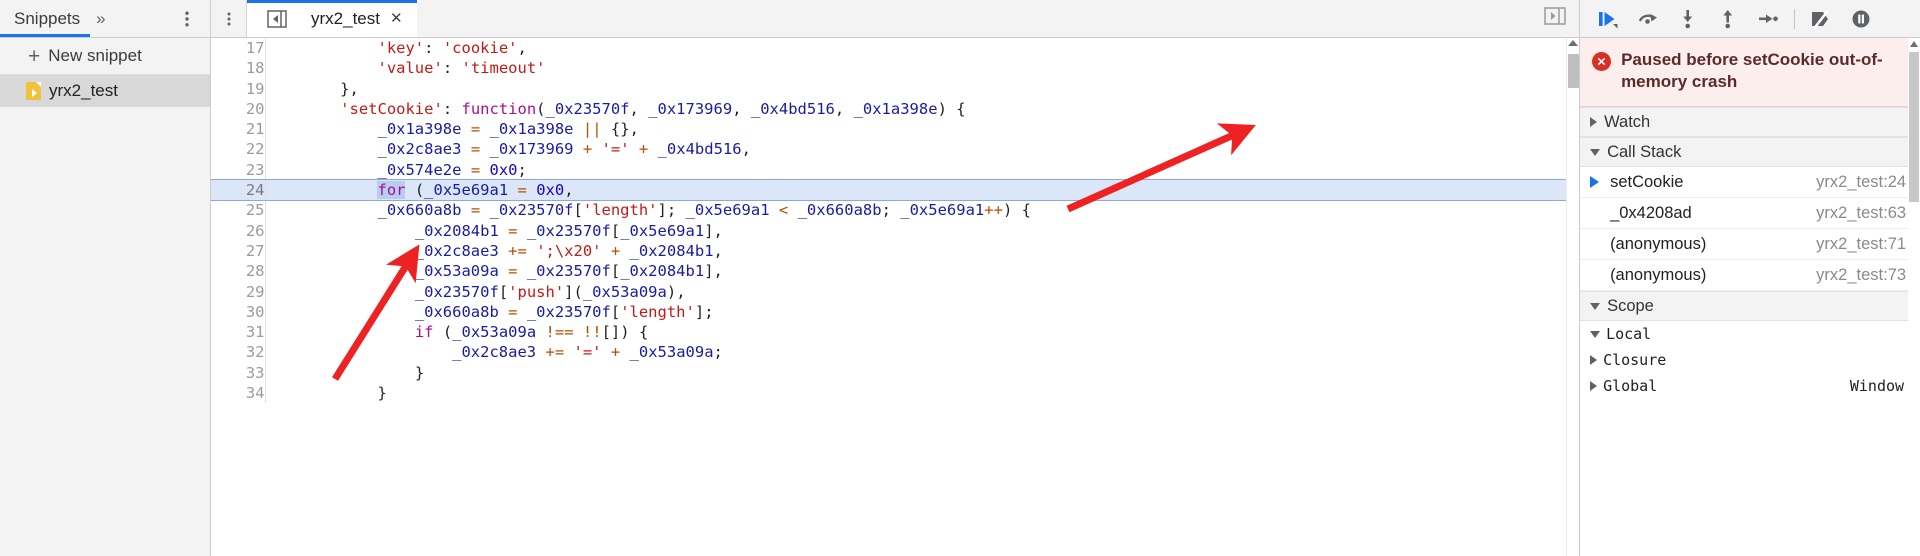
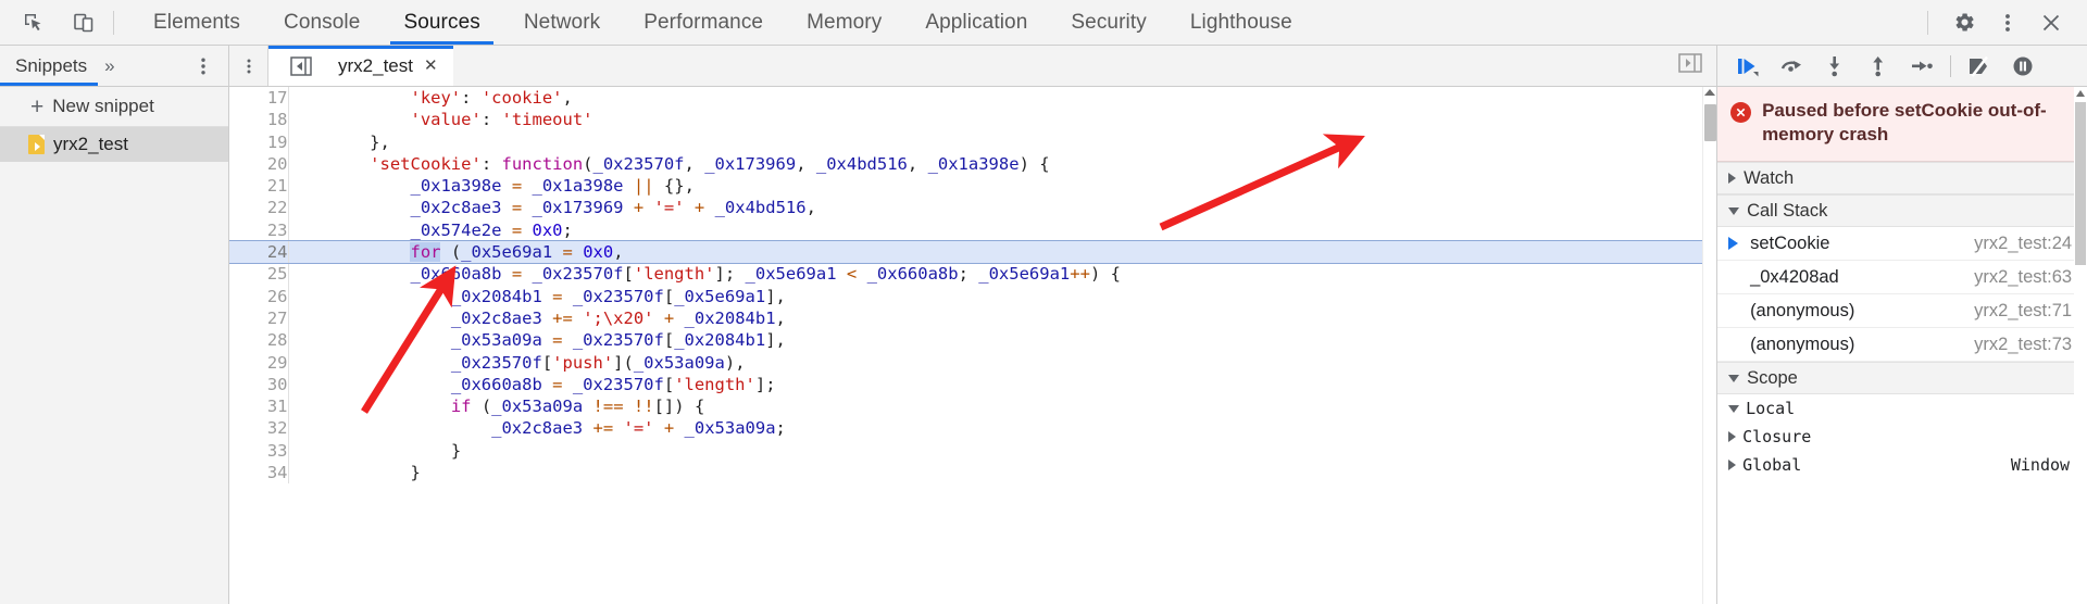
+ Elements
+ Console
+ Sources
+ Network
+ Performance
+ Memory
+ Application
+ Security
+ Lighthouse
  Snippets
  »
  +
  New snippet
  yrx2_test
  yrx2_test
  ✕
  17	'key': 'cookie',
  18	'value': 'timeout'
  19	},
  20	'setCookie': function(_0x23570f, _0x173969, _0x4bd516, _0x1a398e) {
  21	_0x1a398e = _0x1a398e || {},
  22	_0x2c8ae3 = _0x173969 + '=' + _0x4bd516,
  23	_0x574e2e = 0x0;
  24	for (_0x5e69a1 = 0x0,
  25	_0x660a8b = _0x23570f['length']; _0x5e69a1 < _0x660a8b; _0x5e69a1++) {
  26	_0x2084b1 = _0x23570f[_0x5e69a1],
  27	_0x2c8ae3 += ';\x20' + _0x2084b1,
  28	_0x53a09a = _0x23570f[_0x2084b1],
  29	_0x23570f['push'](_0x53a09a),
  30	_0x660a8b = _0x23570f['length'];
  31	if (_0x53a09a !== !![]) {
  32	_0x2c8ae3 += '=' + _0x53a09a;
  33	}
  34	}
  Paused before setCookie out-of-memory crash
  Watch
  Call Stack
  setCookie
  yrx2_test:24
  _0x4208ad
  yrx2_test:63
  (anonymous)
  yrx2_test:71
  (anonymous)
  yrx2_test:73
  Scope
  Local
  Closure
  Global
  Window
